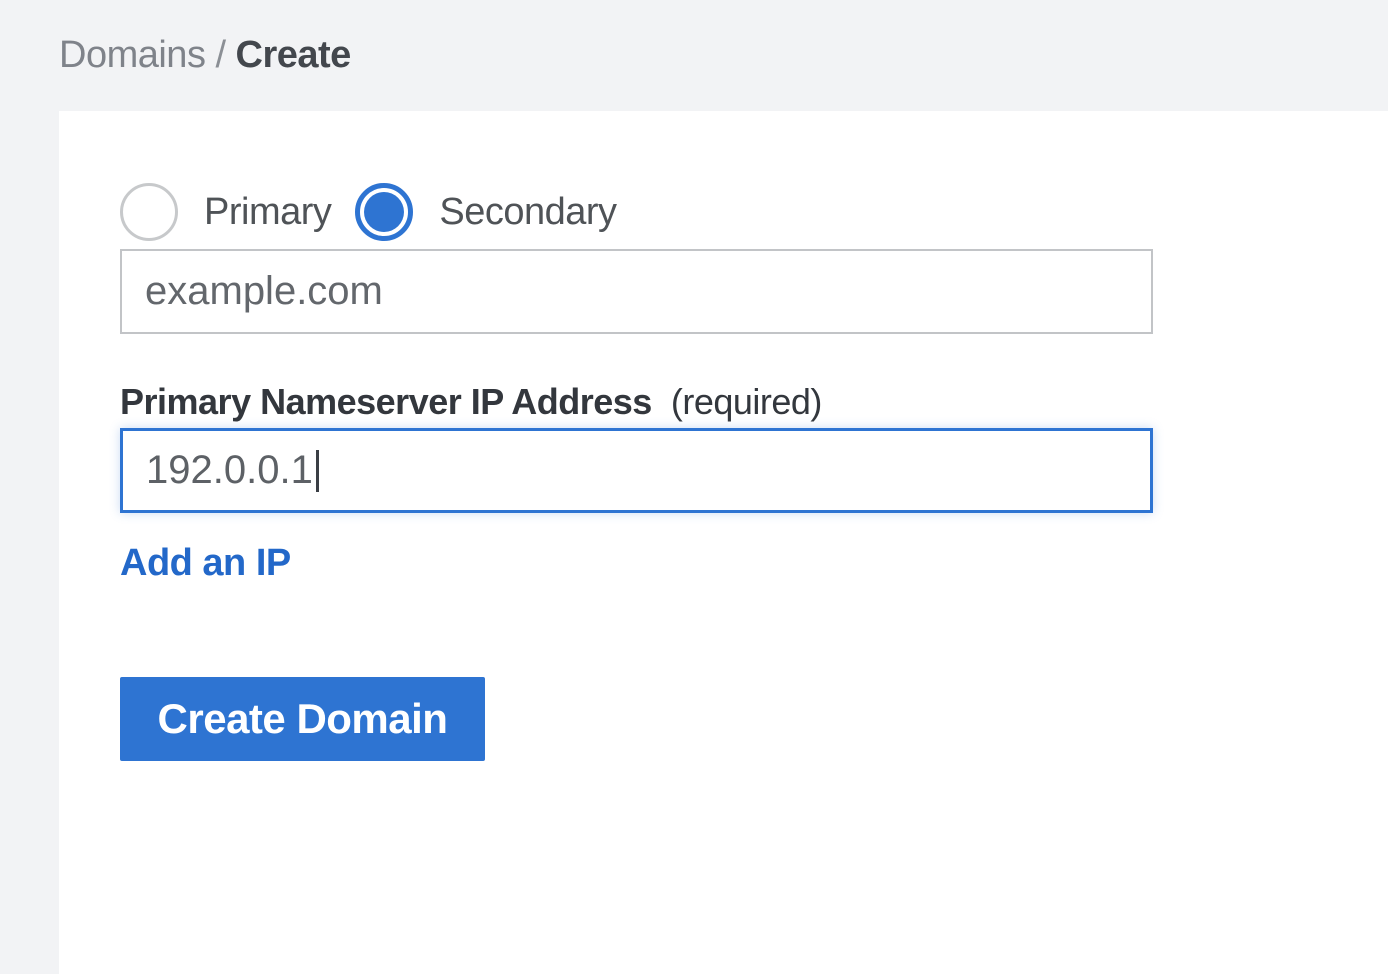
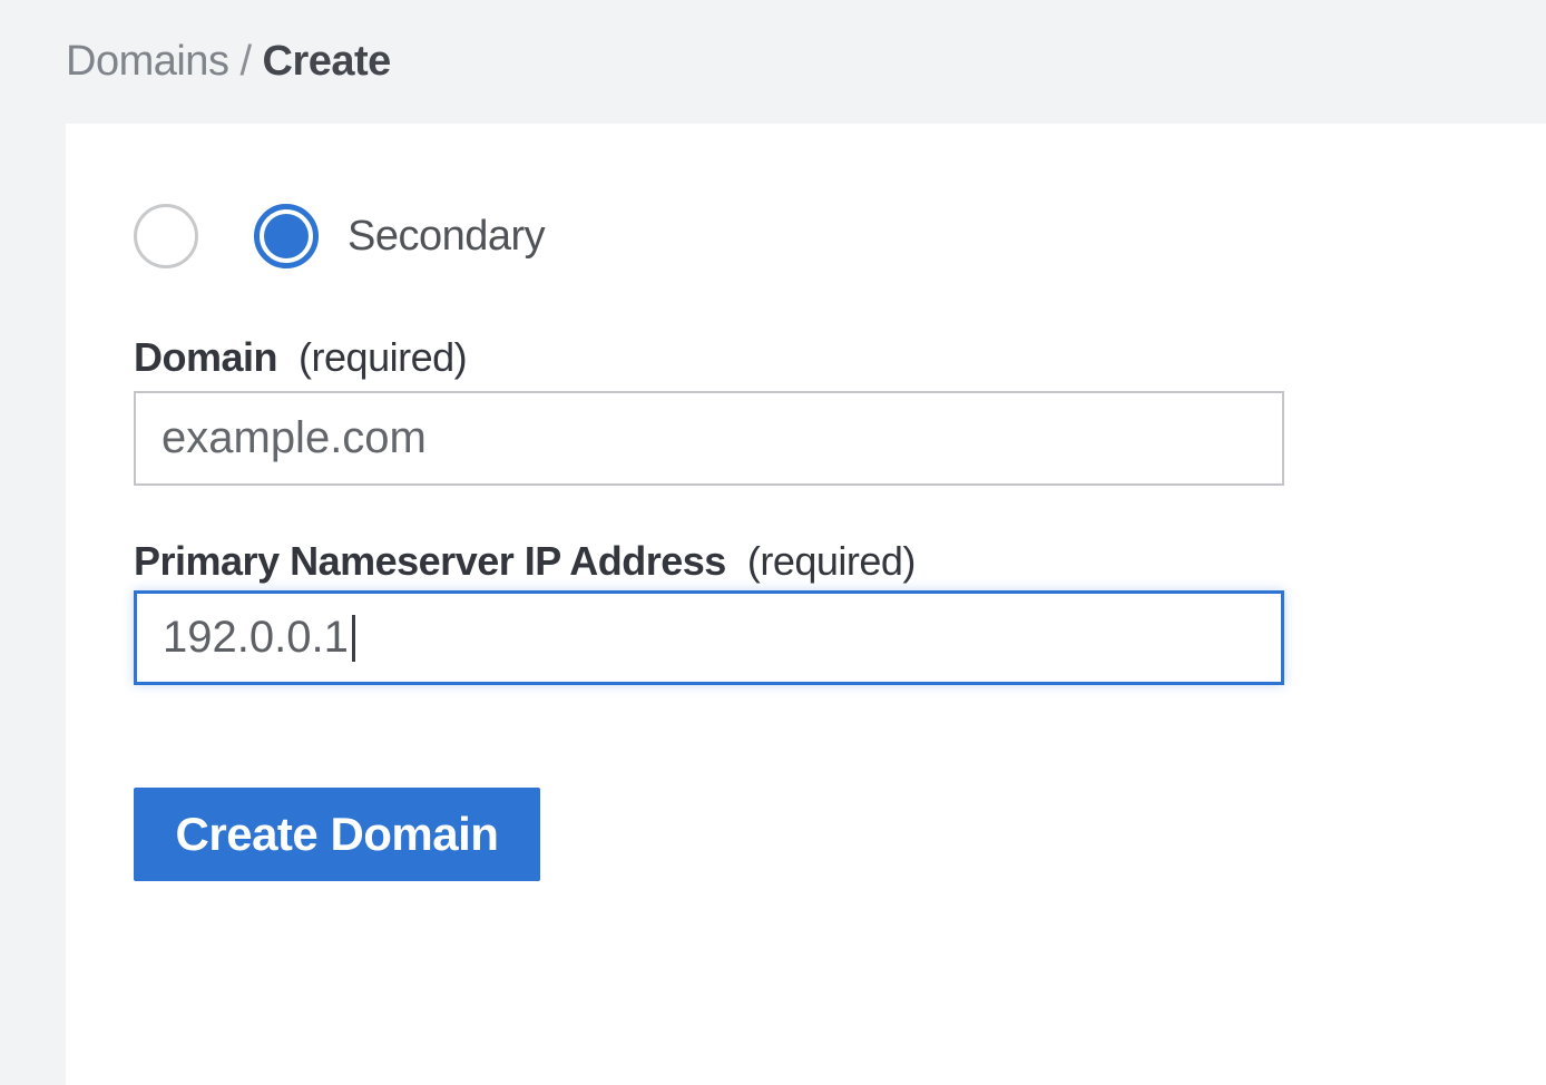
  Domains / Create
- Primary
  Secondary
+ Domain (required)
  example.com
  Primary Nameserver IP Address (required)
  192.0.0.1
- Add an IP
  Create Domain
